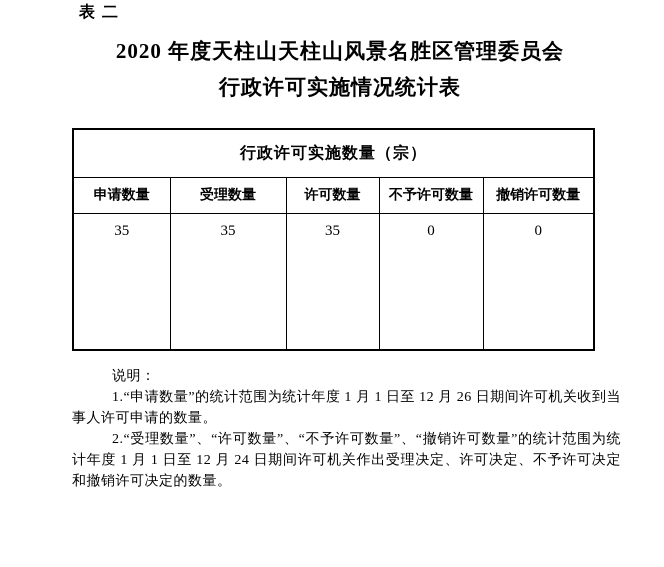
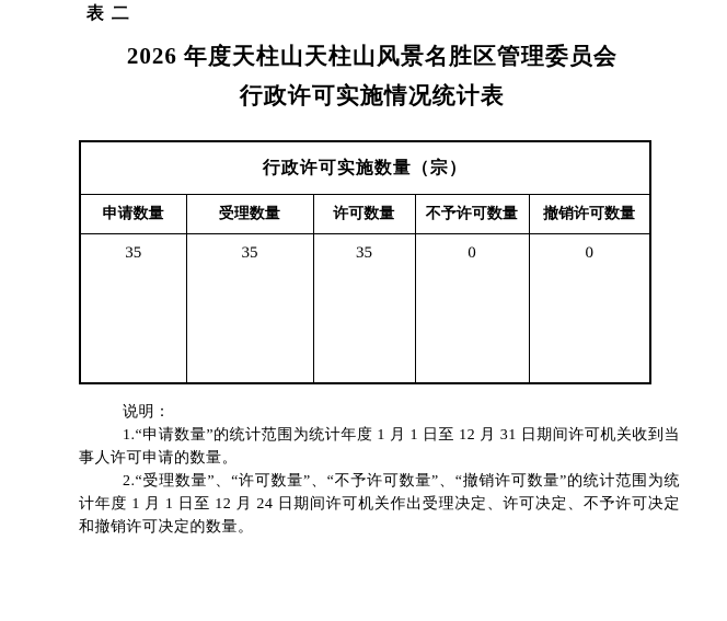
  表二
- 2020 年度天柱山天柱山风景名胜区管理委员会
+ 2026 年度天柱山天柱山风景名胜区管理委员会
  行政许可实施情况统计表
  行政许可实施数量（宗）
  申请数量	受理数量	许可数量	不予许可数量	撤销许可数量
  35	35	35	0	0
  说明：
- 1.“申请数量”的统计范围为统计年度 1 月 1 日至 12 月 26 日期间许可机关收到当事人许可申请的数量。
+ 1.“申请数量”的统计范围为统计年度 1 月 1 日至 12 月 31 日期间许可机关收到当事人许可申请的数量。
  2.“受理数量”、“许可数量”、“不予许可数量”、“撤销许可数量”的统计范围为统计年度 1 月 1 日至 12 月 24 日期间许可机关作出受理决定、许可决定、不予许可决定和撤销许可决定的数量。
